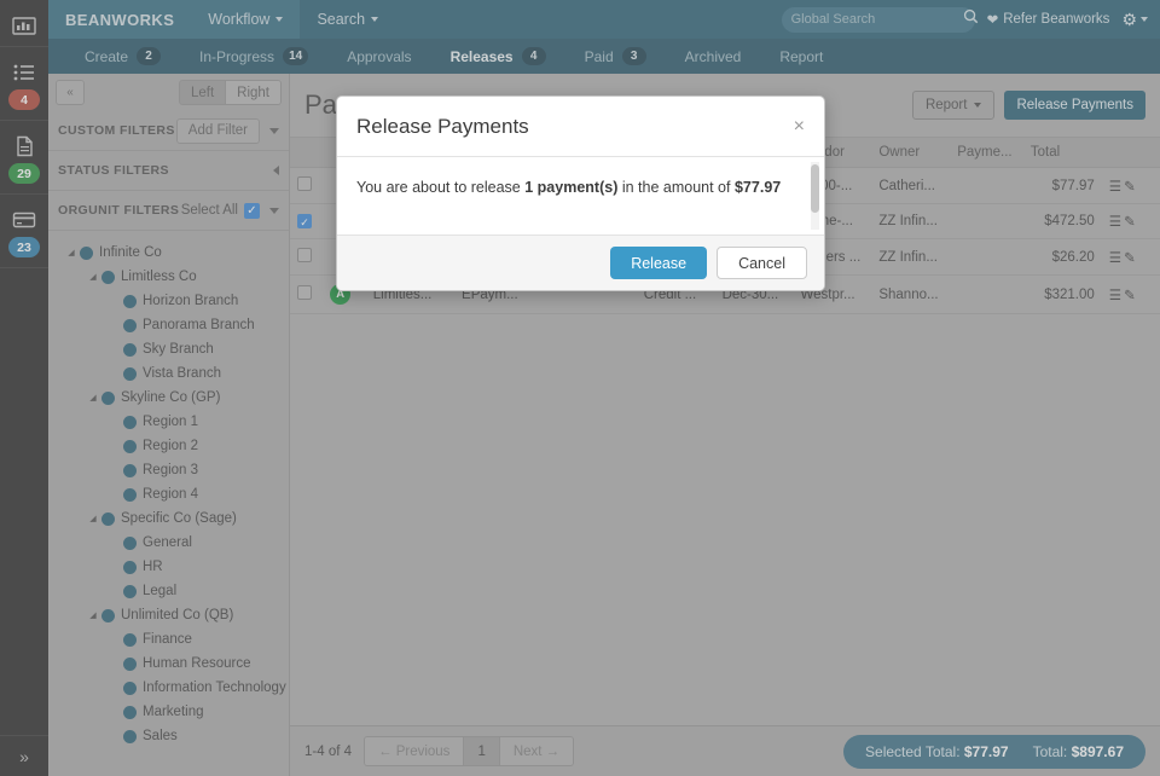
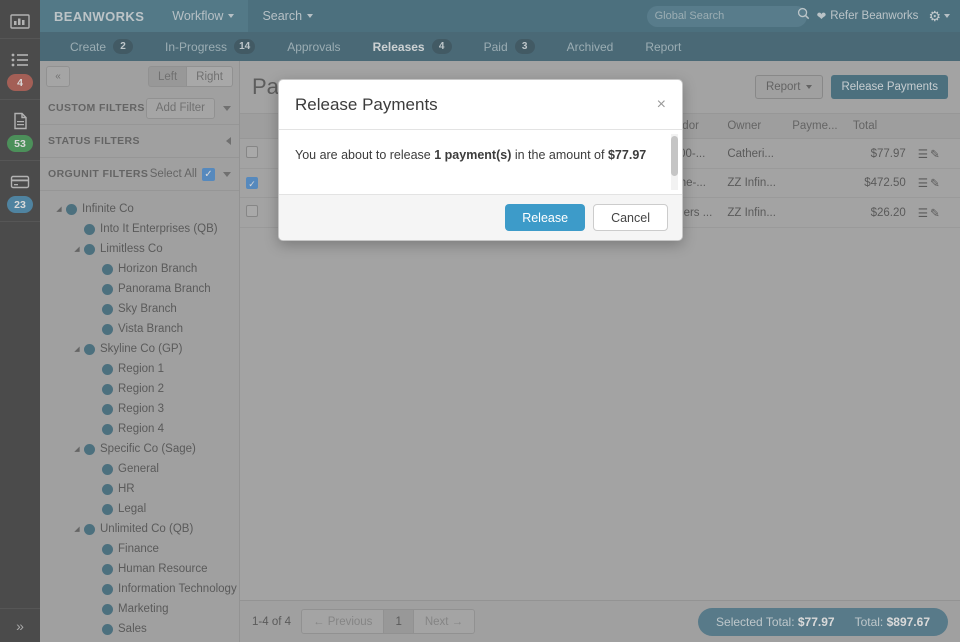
  4
- 29
+ 53
  23
  »
  BEANWORKS
  Workflow
  Search
  Global Search
  ❤
  Refer Beanworks
  ⚙
  Create
  2
  In-Progress
  14
  Approvals
  Releases
  4
  Paid
  3
  Archived
  Report
  «
  Left
  Right
  CUSTOM FILTERS
  Add Filter
  STATUS FILTERS
  ORGUNIT FILTERS
  Select All
  ✓
  Infinite Co
+ Into It Enterprises (QB)
  Limitless Co
  Horizon Branch
  Panorama Branch
  Sky Branch
  Vista Branch
  Skyline Co (GP)
  Region 1
  Region 2
  Region 3
  Region 4
  Specific Co (Sage)
  General
  HR
  Legal
  Unlimited Co (QB)
  Finance
  Human Resource
  Information Technology
  Marketing
  Sales
  Report
  Release Payments
  							dor	Owner	Payme...	Total
  							0-...	Catheri...		$77.97	☰✎
  ✓							e-...	ZZ Infin...		$472.50	☰✎
  							ers ...	ZZ Infin...		$26.20	☰✎
- 	A	Limitles...	EPaym...		Credit ...	Dec-30...	Westpr...	Shanno...		$321.00	☰✎
  1-4 of 4
  ← Previous
  1
  Next →
  Selected Total: $77.97
  Total: $897.67
  Release Payments
  ×
  You are about to release 1 payment(s) in the amount of $77.97
  Release
  Cancel
